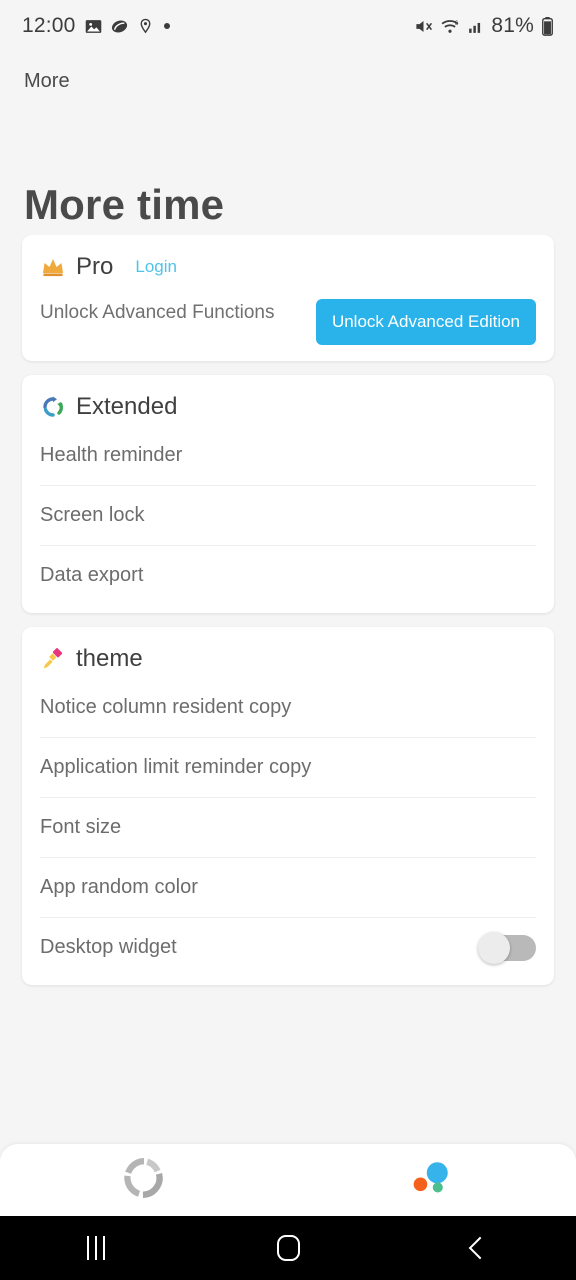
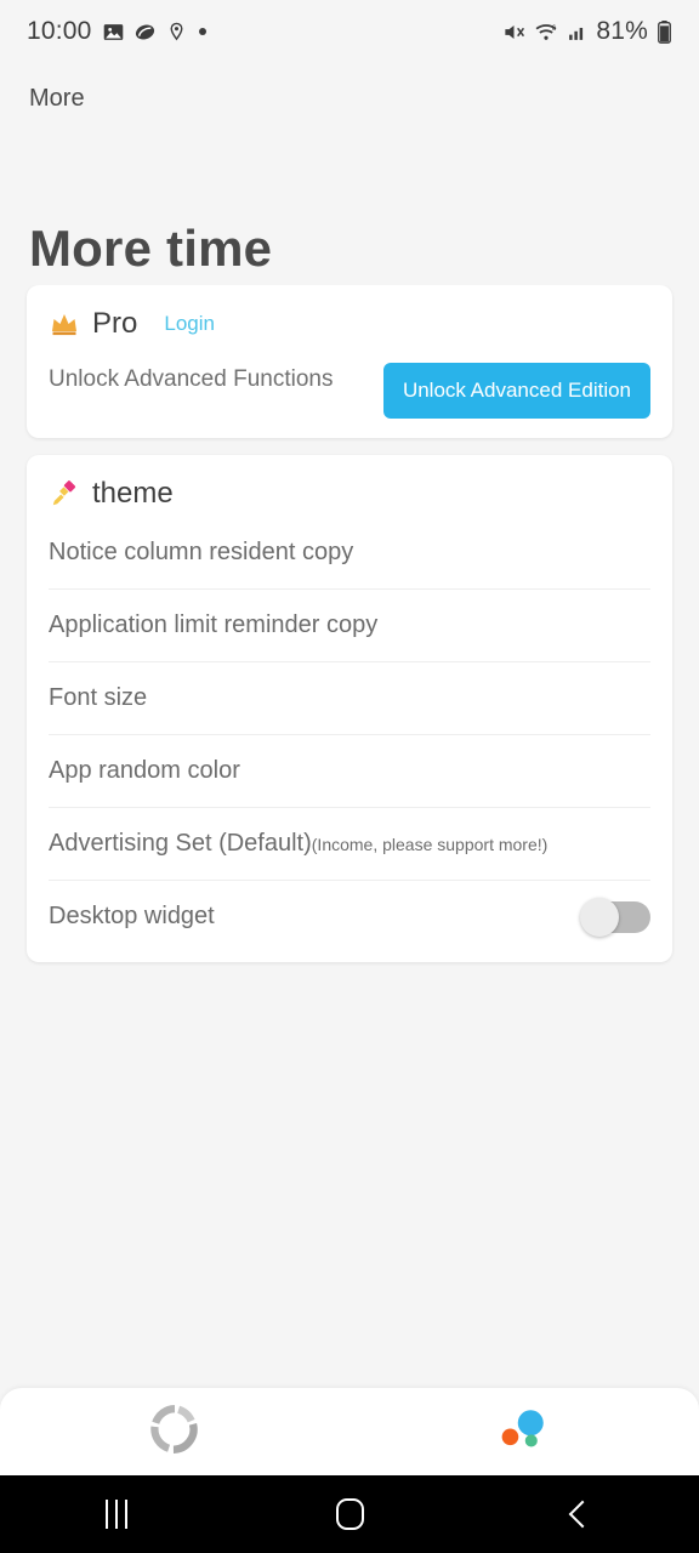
- 12:00
+ 10:00
  81%
  More
  More time
  Pro
  Login
  Unlock Advanced Functions
  Unlock Advanced Edition
- Extended
- Health reminder
- Screen lock
- Data export
  theme
  Notice column resident copy
  Application limit reminder copy
  Font size
  App random color
+ Advertising Set (Default)
+ (Income, please support more!)
  Desktop widget
